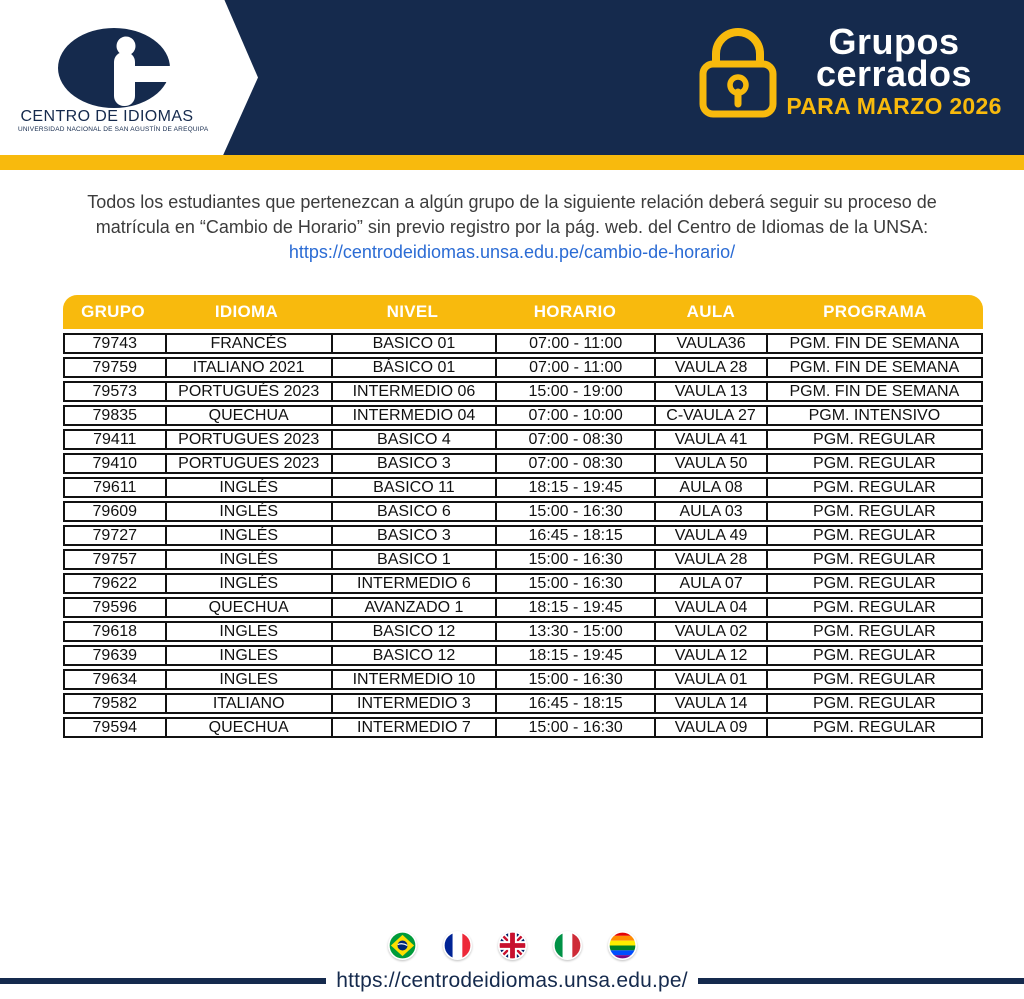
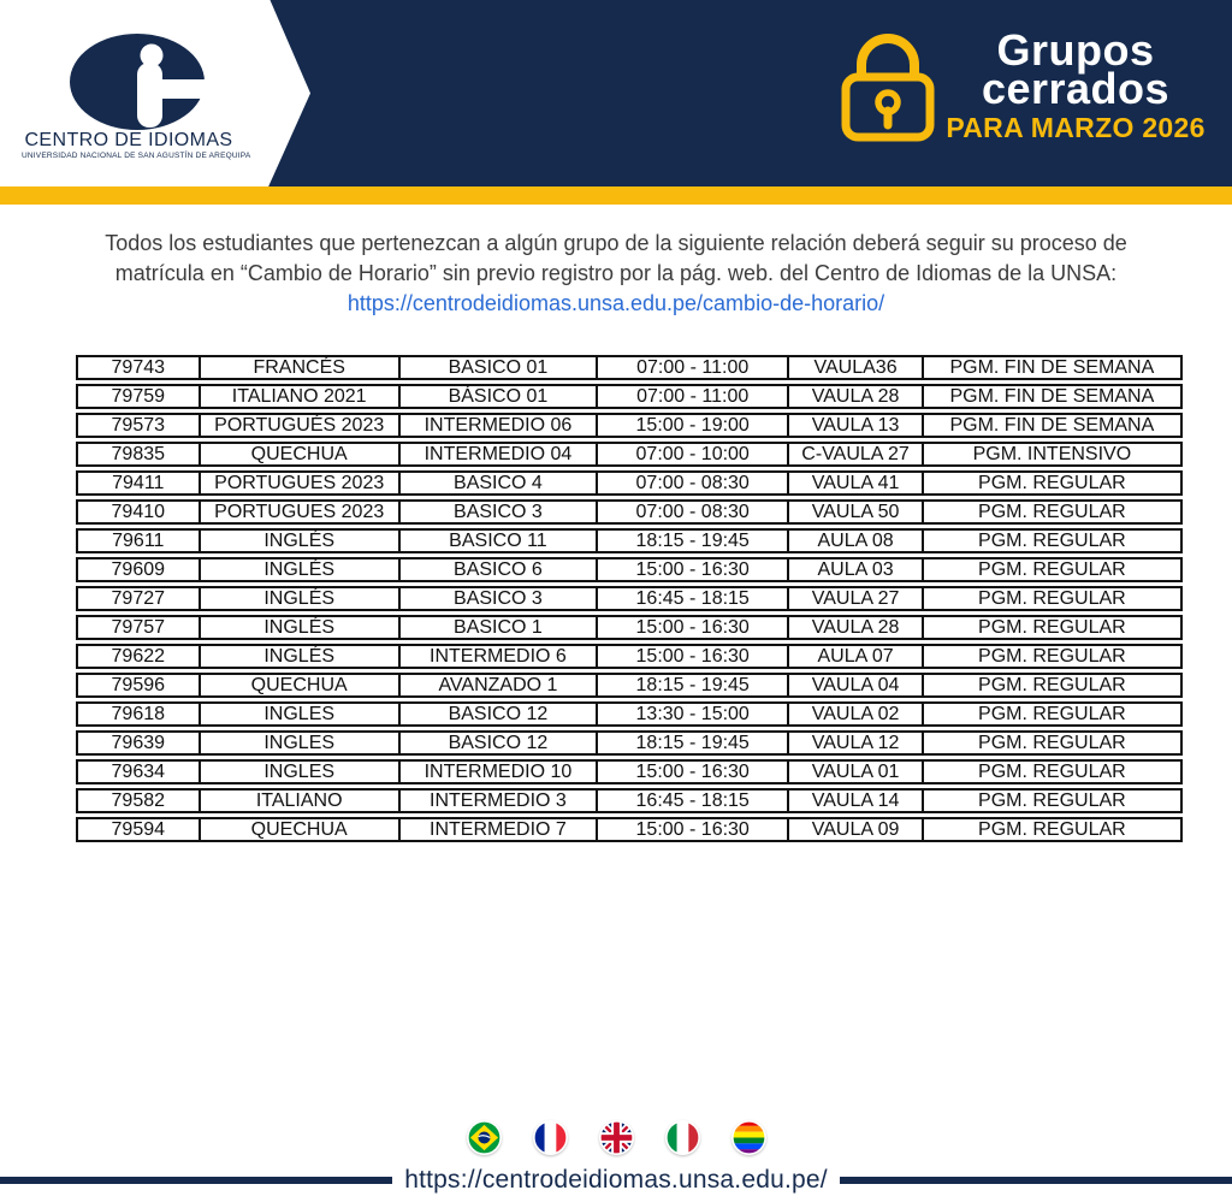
  CENTRO DE IDIOMAS
  Grupos
  cerrados
  PARA MARZO 2026
  Todos los estudiantes que pertenezcan a algún grupo de la siguiente relación deberá seguir su proceso de matrícula en “Cambio de Horario” sin previo registro por la pág. web. del Centro de Idiomas de la UNSA: https://centrodeidiomas.unsa.edu.pe/cambio-de-horario/
- GRUPO
- IDIOMA
- NIVEL
- HORARIO
- AULA
- PROGRAMA
  79743
  FRANCÉS
  BASICO 01
  07:00 - 11:00
  VAULA36
  PGM. FIN DE SEMANA
  79759
  ITALIANO 2021
  BÁSICO 01
  07:00 - 11:00
  VAULA 28
  PGM. FIN DE SEMANA
  79573
  PORTUGUÉS 2023
  INTERMEDIO 06
  15:00 - 19:00
  VAULA 13
  PGM. FIN DE SEMANA
  79835
  QUECHUA
  INTERMEDIO 04
  07:00 - 10:00
  C-VAULA 27
  PGM. INTENSIVO
  79411
  PORTUGUES 2023
  BASICO 4
  07:00 - 08:30
  VAULA 41
  PGM. REGULAR
  79410
  PORTUGUES 2023
  BASICO 3
  07:00 - 08:30
  VAULA 50
  PGM. REGULAR
  79611
  INGLÉS
  BASICO 11
  18:15 - 19:45
  AULA 08
  PGM. REGULAR
  79609
  INGLÉS
  BASICO 6
  15:00 - 16:30
  AULA 03
  PGM. REGULAR
  79727
  INGLÉS
  BASICO 3
  16:45 - 18:15
- VAULA 49
+ VAULA 27
  PGM. REGULAR
  79757
  INGLÉS
  BASICO 1
  15:00 - 16:30
  VAULA 28
  PGM. REGULAR
  79622
  INGLÉS
  INTERMEDIO 6
  15:00 - 16:30
  AULA 07
  PGM. REGULAR
  79596
  QUECHUA
  AVANZADO 1
  18:15 - 19:45
  VAULA 04
  PGM. REGULAR
  79618
  INGLES
  BASICO 12
  13:30 - 15:00
  VAULA 02
  PGM. REGULAR
  79639
  INGLES
  BASICO 12
  18:15 - 19:45
  VAULA 12
  PGM. REGULAR
  79634
  INGLES
  INTERMEDIO 10
  15:00 - 16:30
  VAULA 01
  PGM. REGULAR
  79582
  ITALIANO
  INTERMEDIO 3
  16:45 - 18:15
  VAULA 14
  PGM. REGULAR
  79594
  QUECHUA
  INTERMEDIO 7
  15:00 - 16:30
  VAULA 09
  PGM. REGULAR
  https://centrodeidiomas.unsa.edu.pe/
